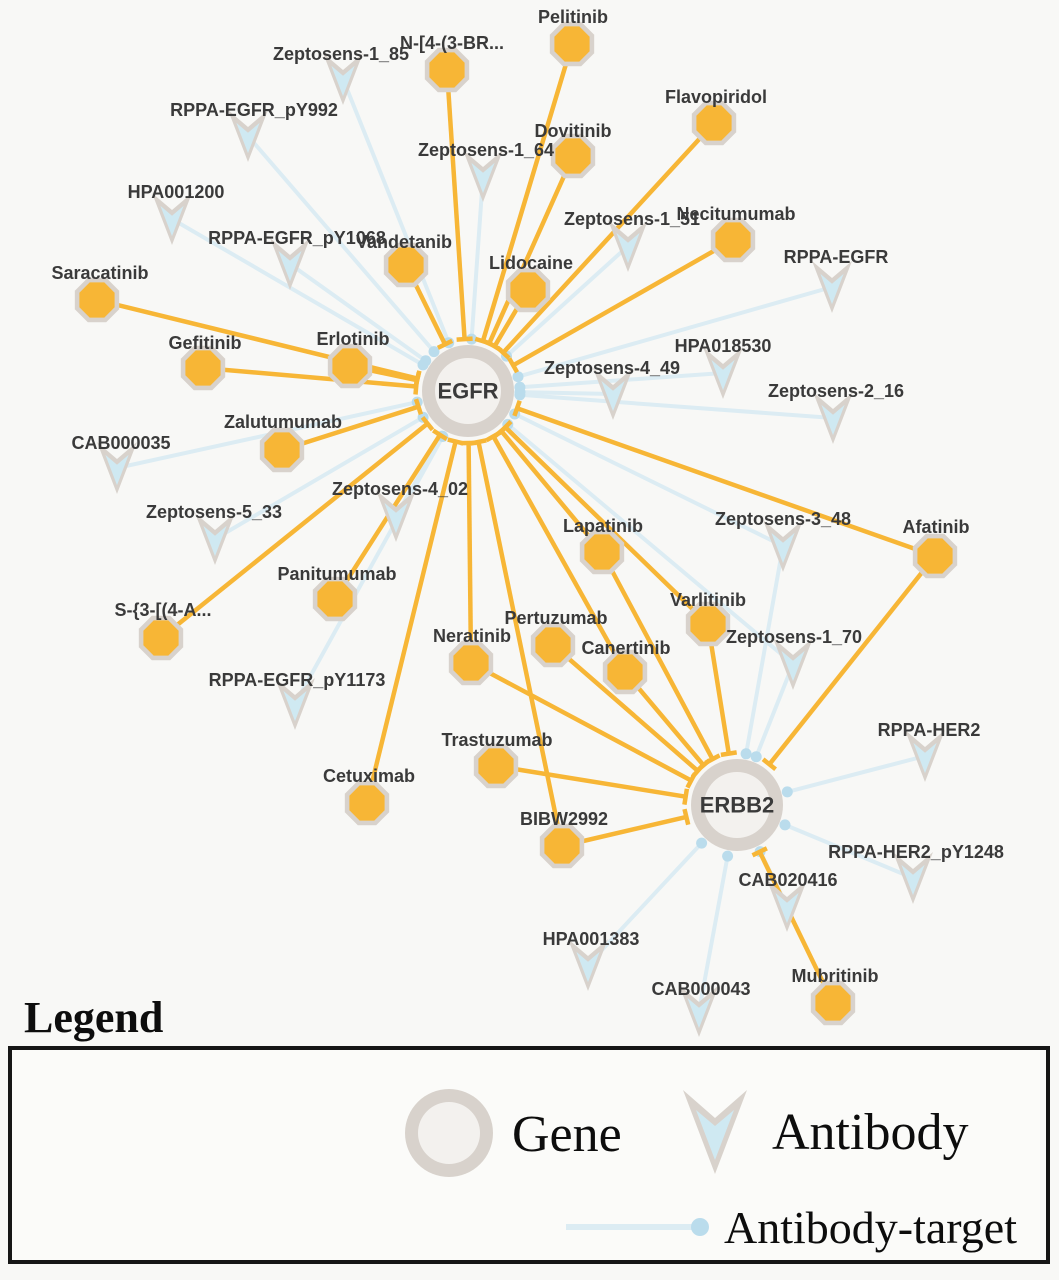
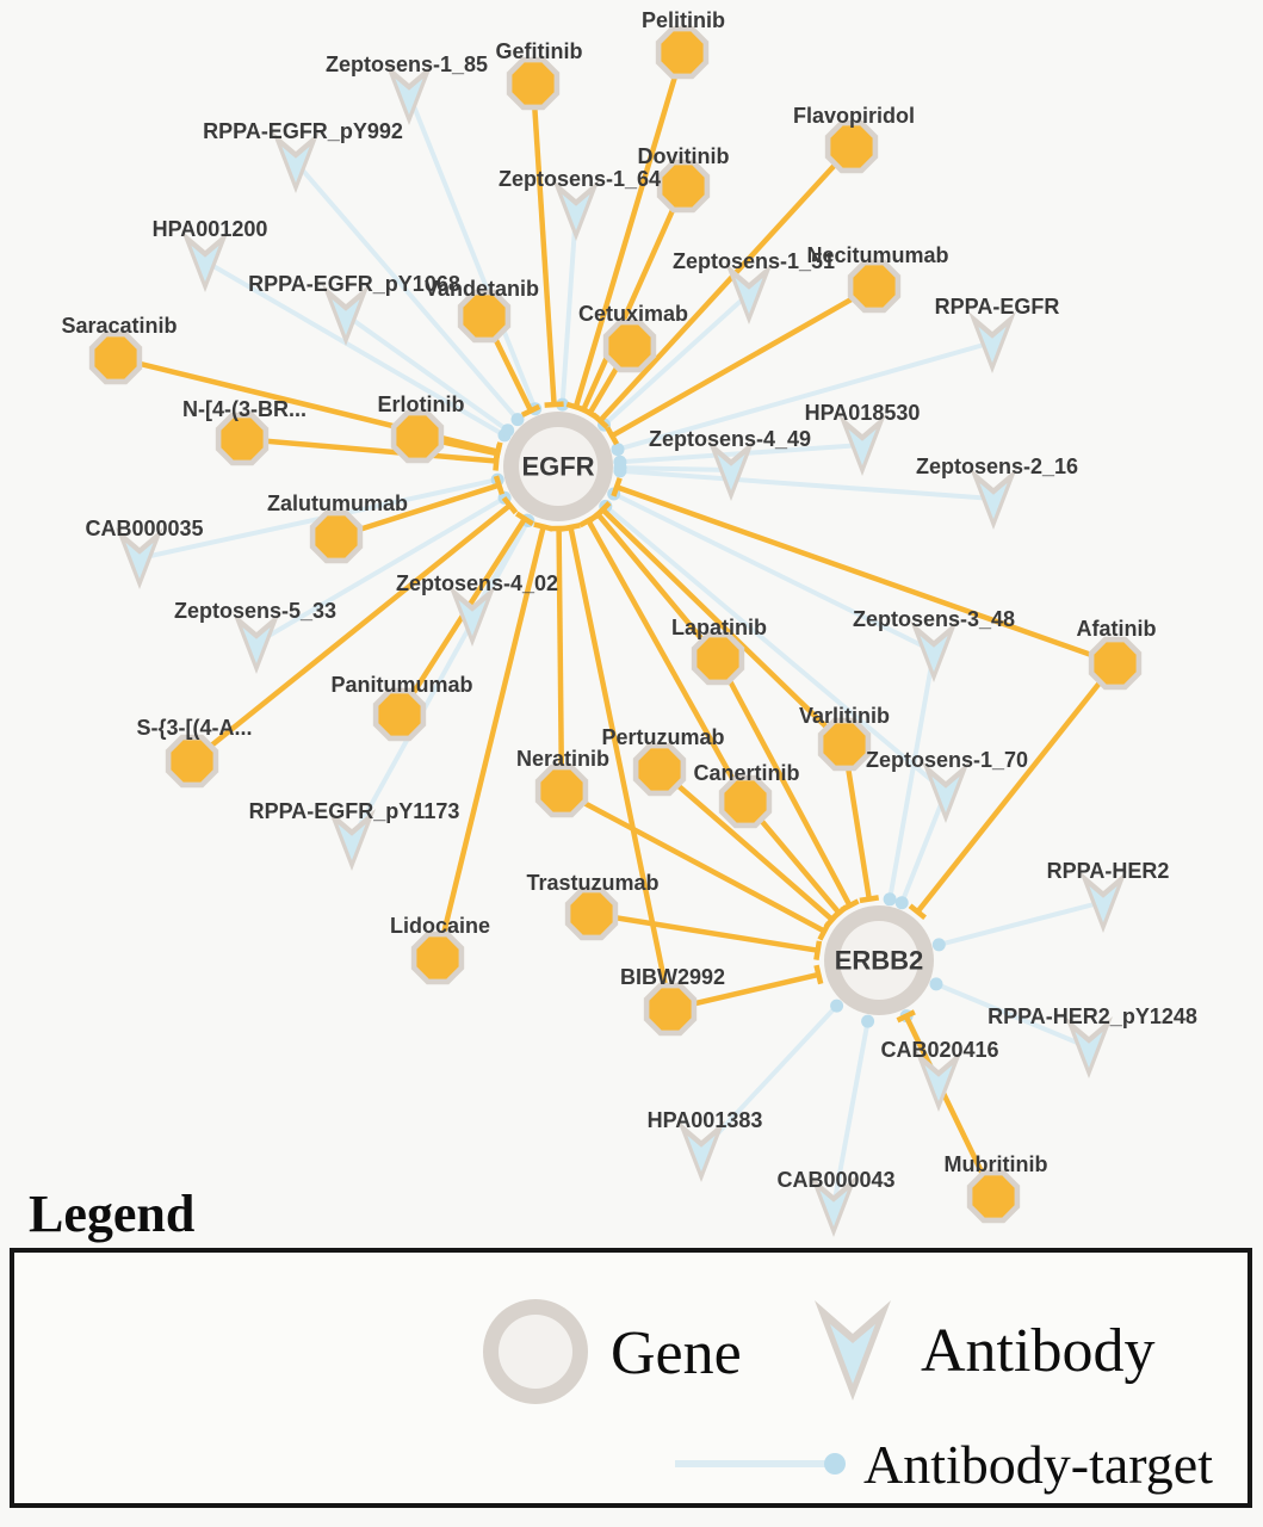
  EGFR
  ERBB2
  Pelitinib
- N-[4-(3-BR...
+ Gefitinib
  Flavopiridol
  Dovitinib
  Vandetanib
- Lidocaine
+ Cetuximab
  Necitumumab
  Saracatinib
- Gefitinib
+ N-[4-(3-BR...
  Erlotinib
  Zalutumumab
  Panitumumab
  S-{3-[(4-A...
- Cetuximab
+ Lidocaine
  Lapatinib
  Afatinib
  Varlitinib
  Pertuzumab
  Neratinib
  Canertinib
  Trastuzumab
  BIBW2992
  Mubritinib
  Zeptosens-1_85
  RPPA-EGFR_pY992
  Zeptosens-1_64
  HPA001200
  Zeptosens-1_51
  RPPA-EGFR_pY1068
  RPPA-EGFR
  Zeptosens-4_49
  HPA018530
  Zeptosens-2_16
  CAB000035
  Zeptosens-5_33
  Zeptosens-4_02
  RPPA-EGFR_pY1173
  Zeptosens-3_48
  Zeptosens-1_70
  RPPA-HER2
  RPPA-HER2_pY1248
  CAB020416
  HPA001383
  CAB000043
  Legend
  Gene
  Antibody
  Antibody-target
